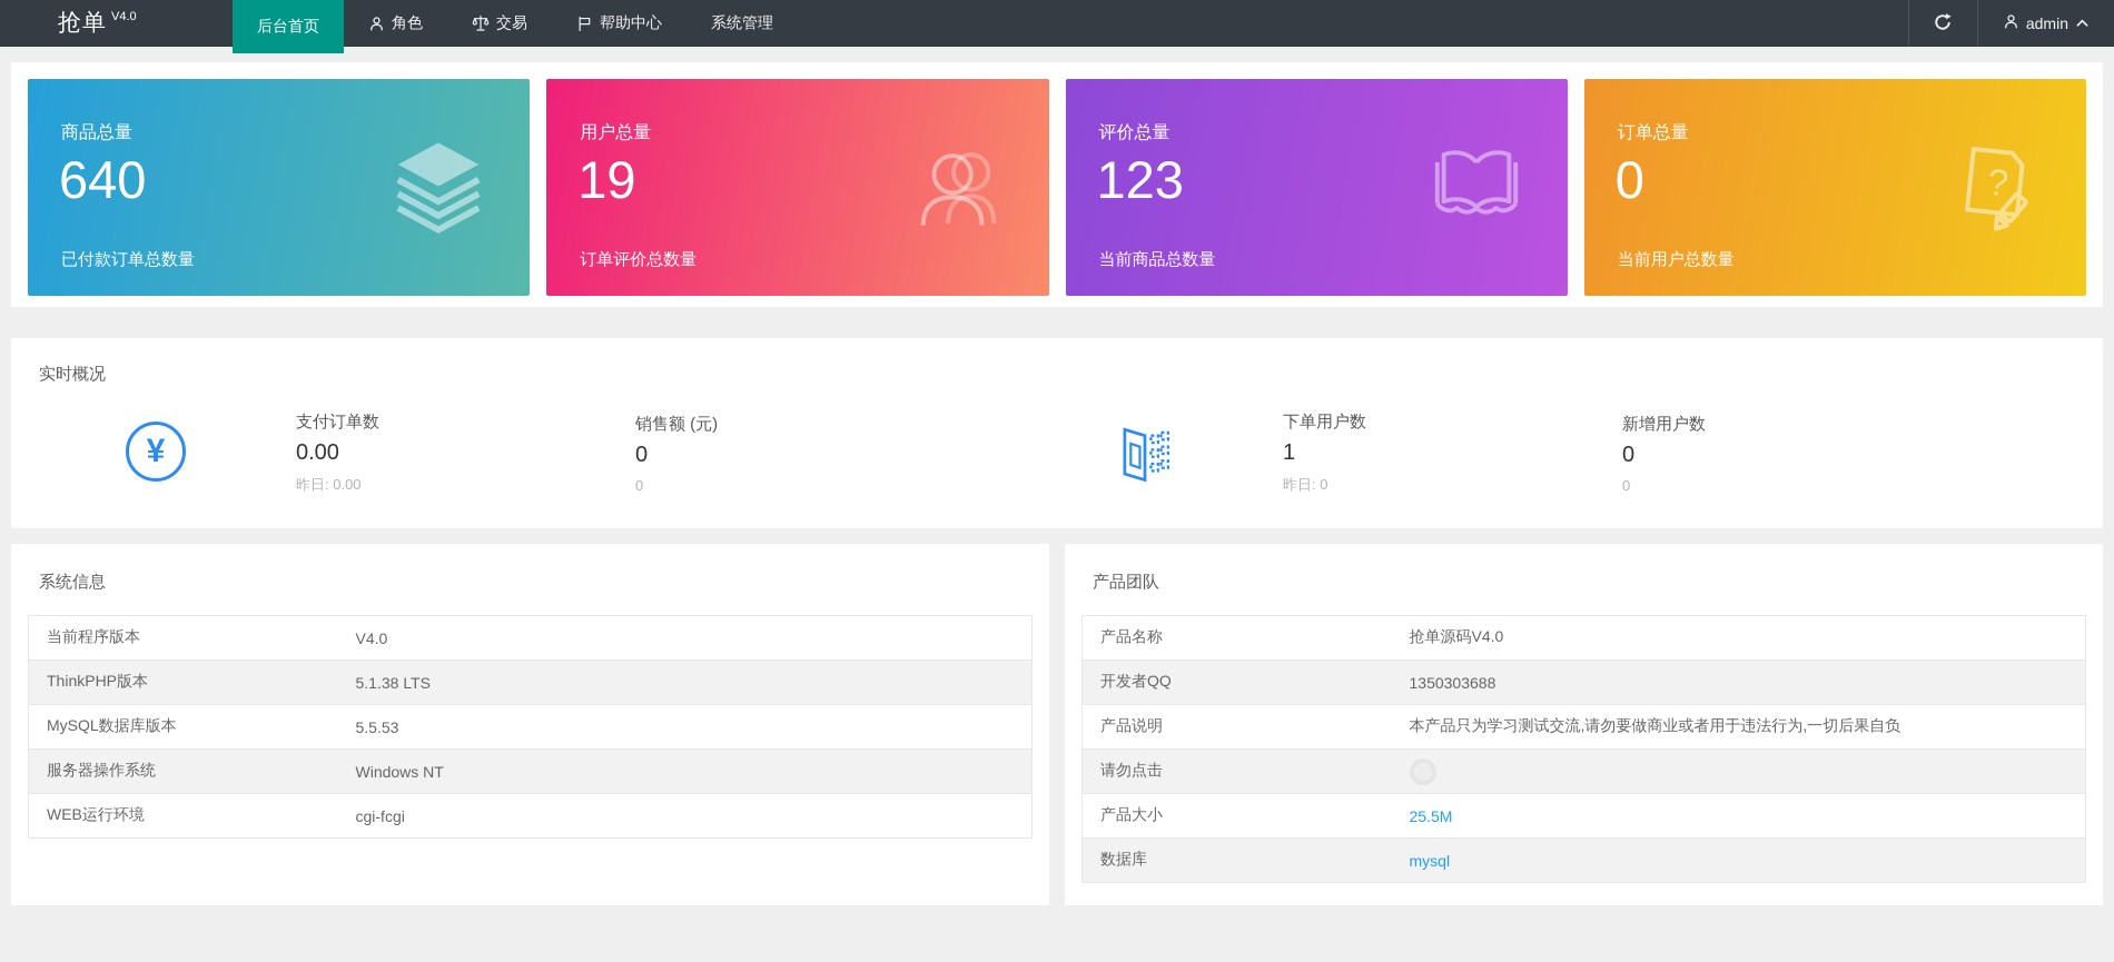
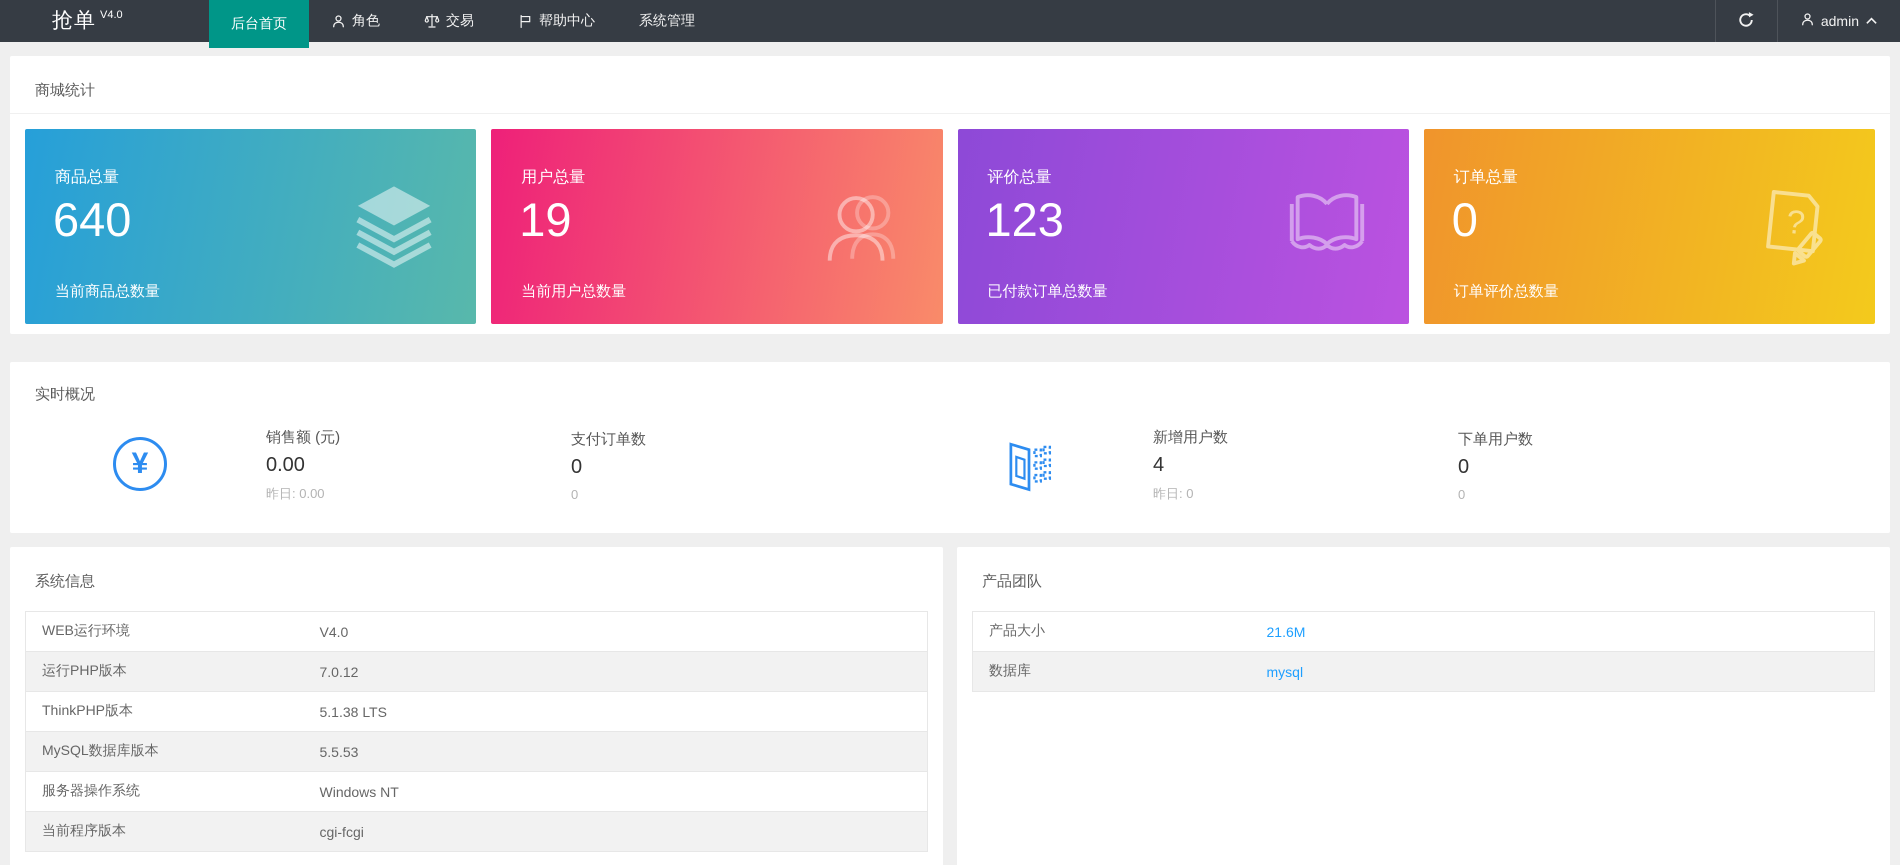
  抢单
  V4.0
  后台首页
  角色
  交易
  帮助中心
  系统管理
  admin
+ 商城统计
  商品总量
  640
- 已付款订单总数量
+ 当前商品总数量
  用户总量
  19
- 订单评价总数量
+ 当前用户总数量
  评价总量
  123
- 当前商品总数量
+ 已付款订单总数量
  订单总量
  0
- 当前用户总数量
+ 订单评价总数量
  实时概况
  ¥
- 支付订单数
+ 销售额 (元)
  0.00
  昨日: 0.00
- 销售额 (元)
+ 支付订单数
  0
  0
- 下单用户数
+ 新增用户数
- 1
+ 4
  昨日: 0
- 新增用户数
+ 下单用户数
  0
  0
  系统信息
- 当前程序版本	V4.0
+ WEB运行环境	V4.0
+ 运行PHP版本	7.0.12
  ThinkPHP版本	5.1.38 LTS
  MySQL数据库版本	5.5.53
  服务器操作系统	Windows NT
- WEB运行环境	cgi-fcgi
+ 当前程序版本	cgi-fcgi
  产品团队
- 产品名称	抢单源码V4.0
- 开发者QQ	1350303688
- 产品说明	本产品只为学习测试交流,请勿要做商业或者用于违法行为,一切后果自负
- 请勿点击
- 产品大小	25.5M
+ 产品大小	21.6M
  数据库	mysql
